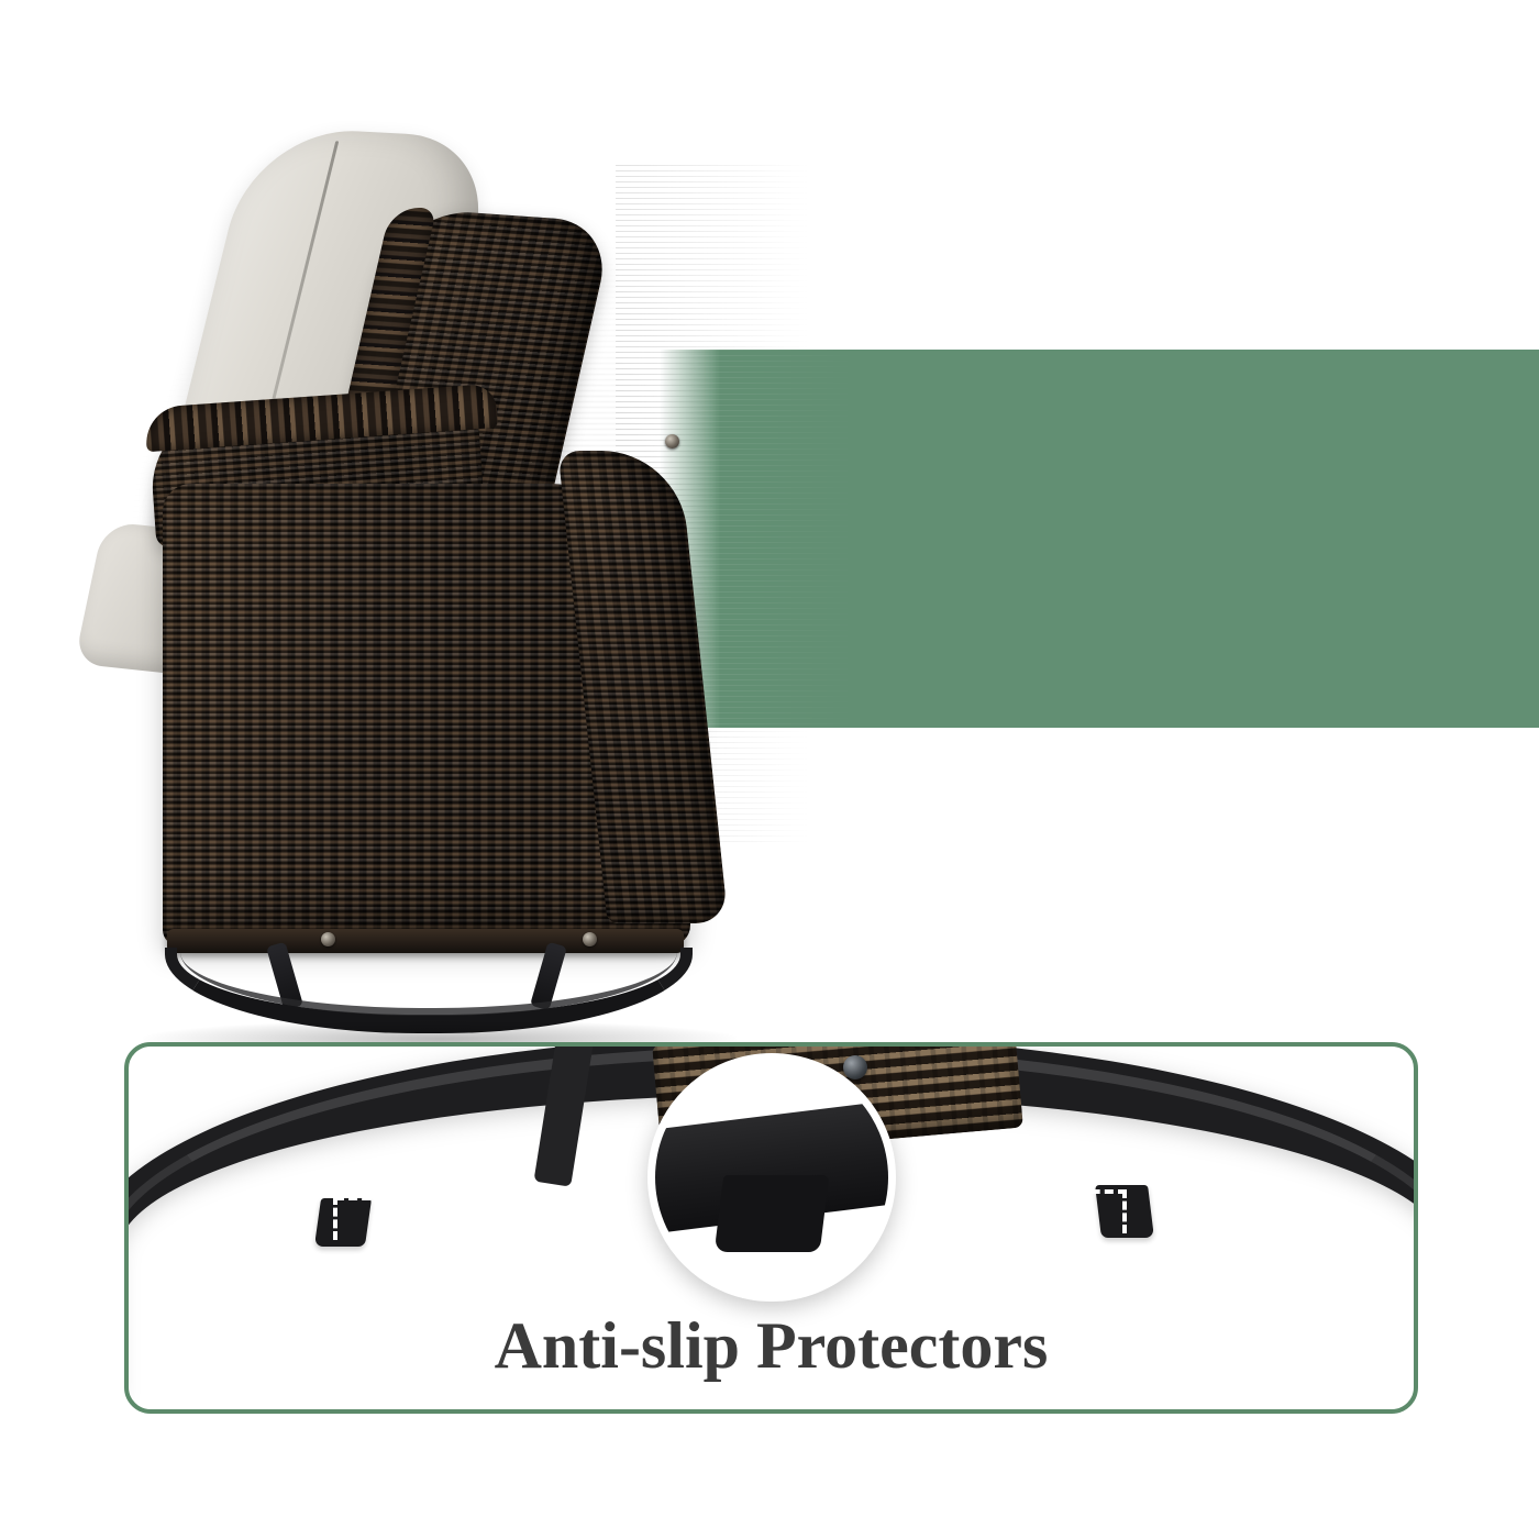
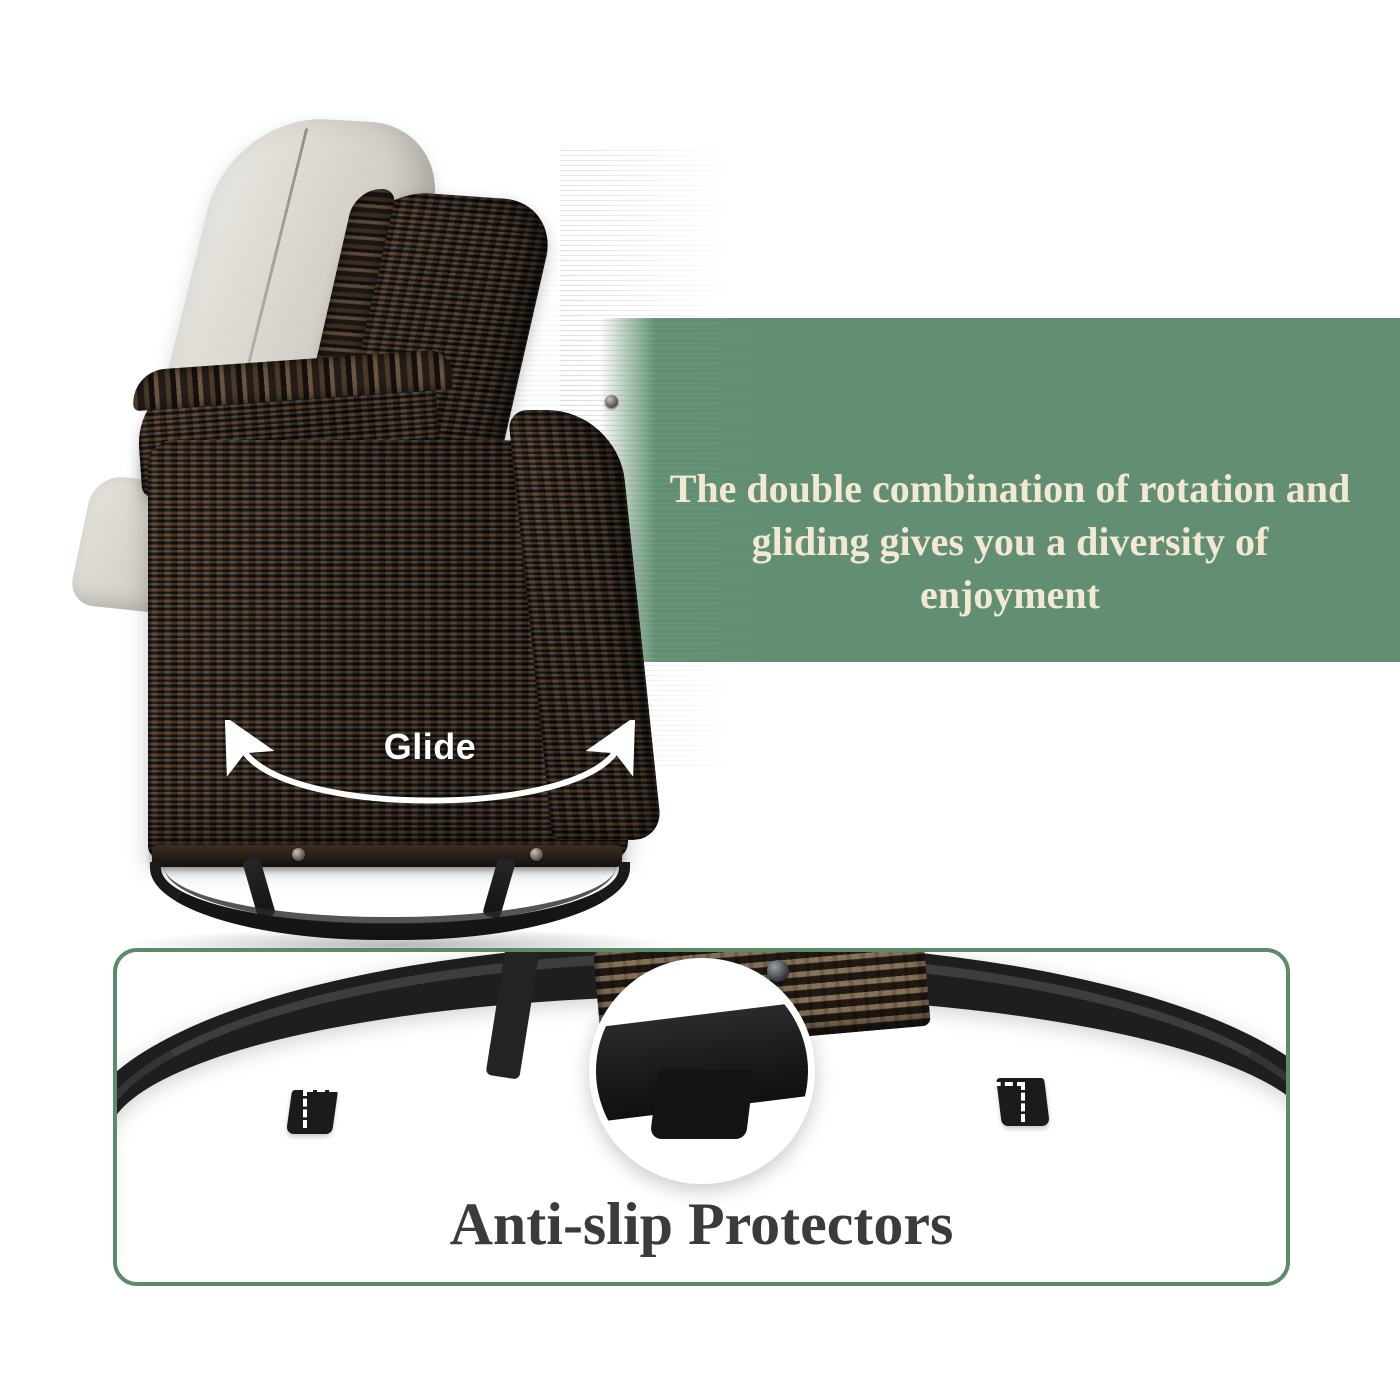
+ The double combination of rotation and gliding gives you a diversity of enjoyment
+ Glide
  Anti-slip Protectors
